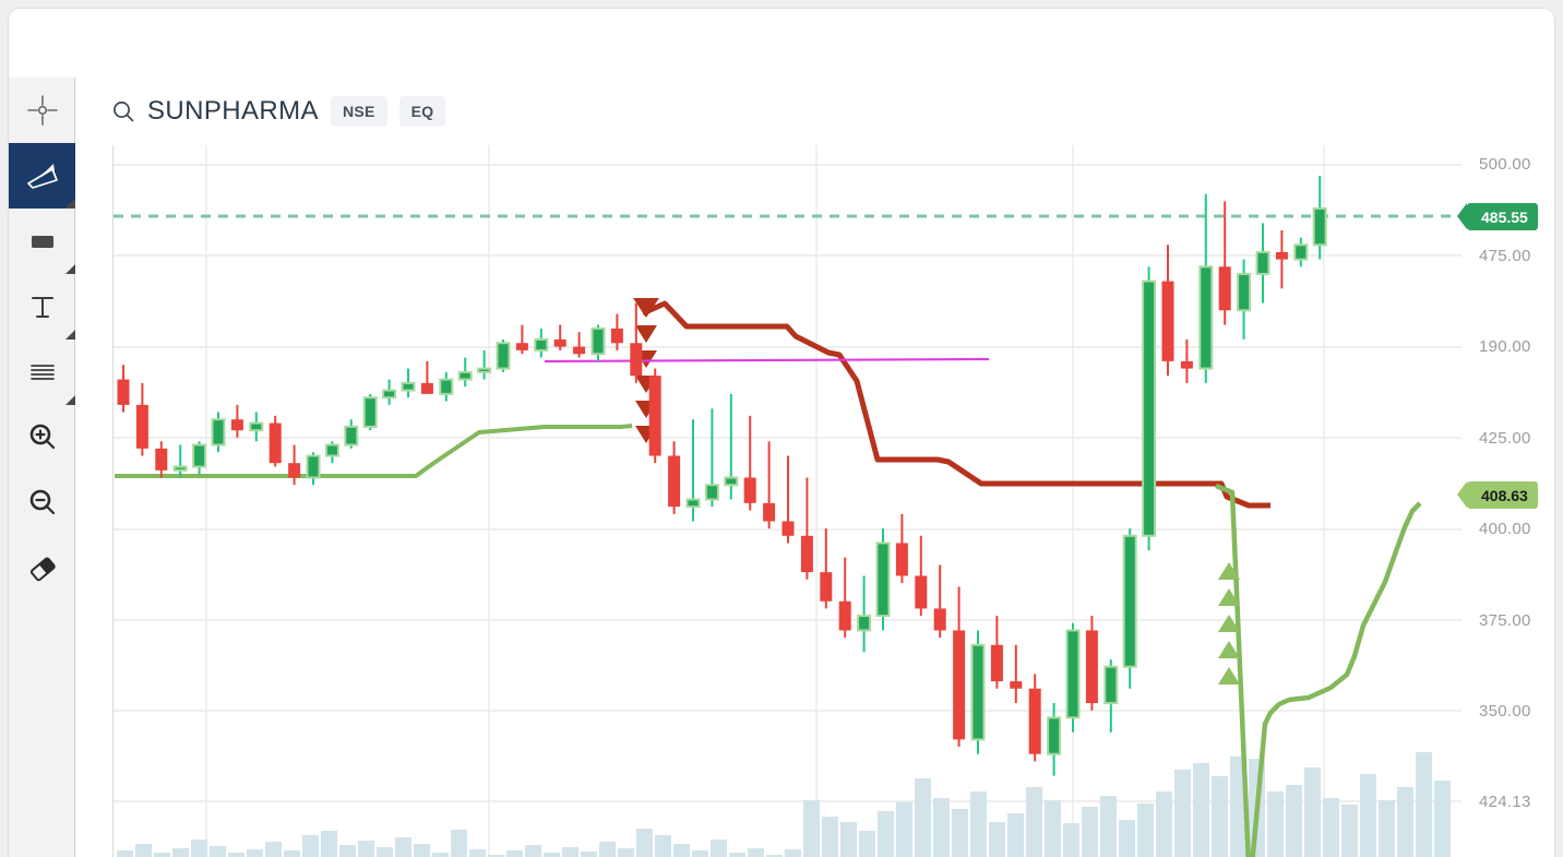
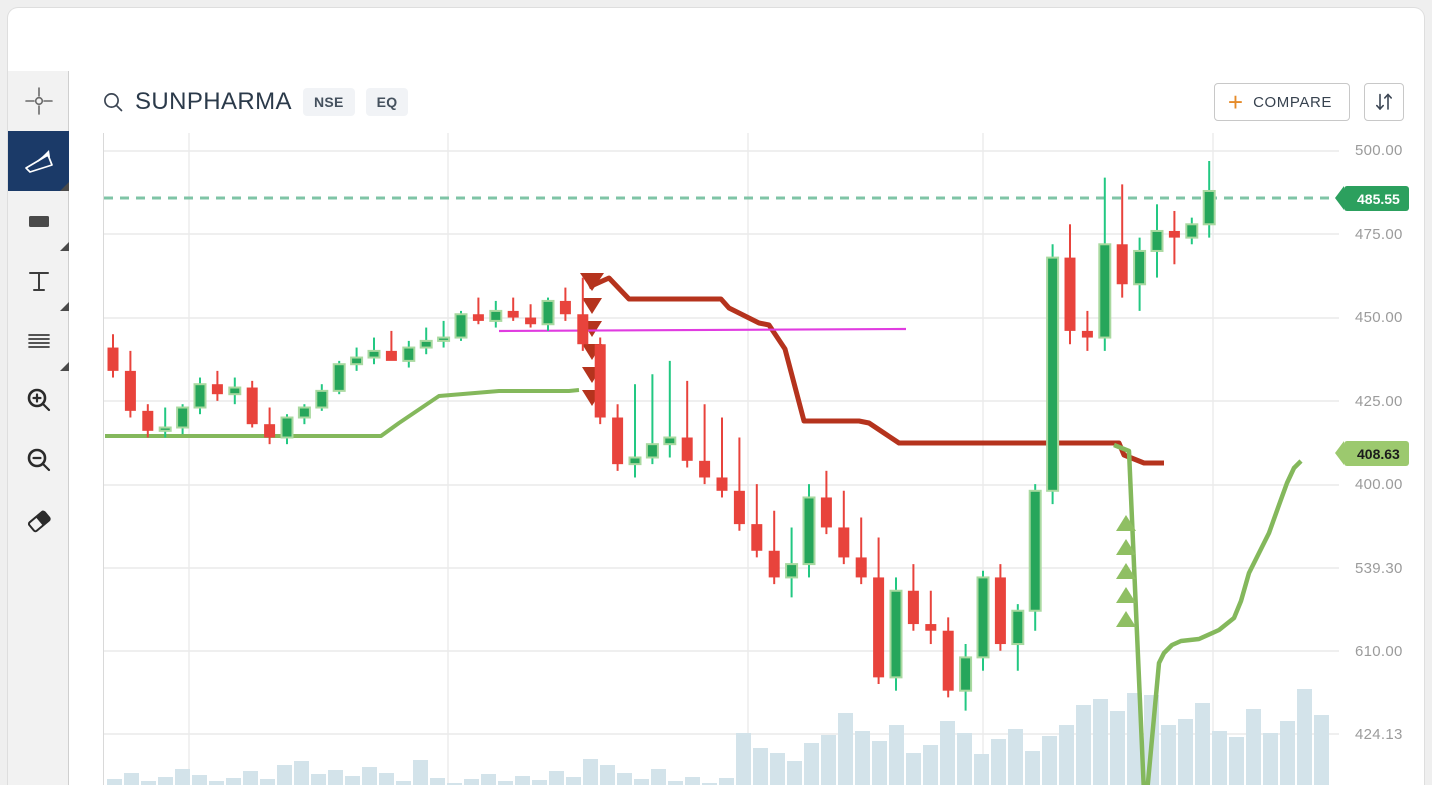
  SUNPHARMA
  NSE
  EQ
+ +
+ COMPARE
  500.00
  475.00
- 190.00
+ 450.00
  425.00
  400.00
- 375.00
+ 539.30
- 350.00
+ 610.00
  424.13
  485.55
  408.63
